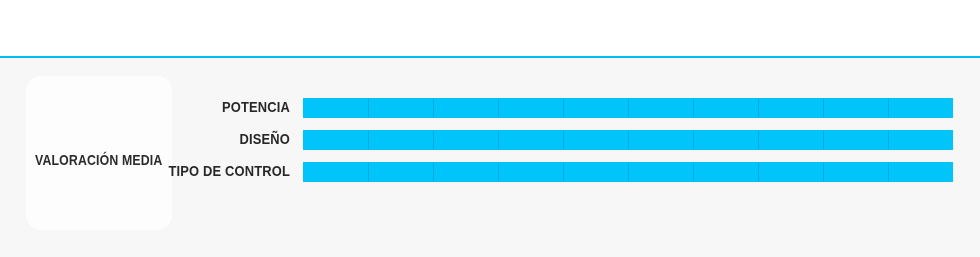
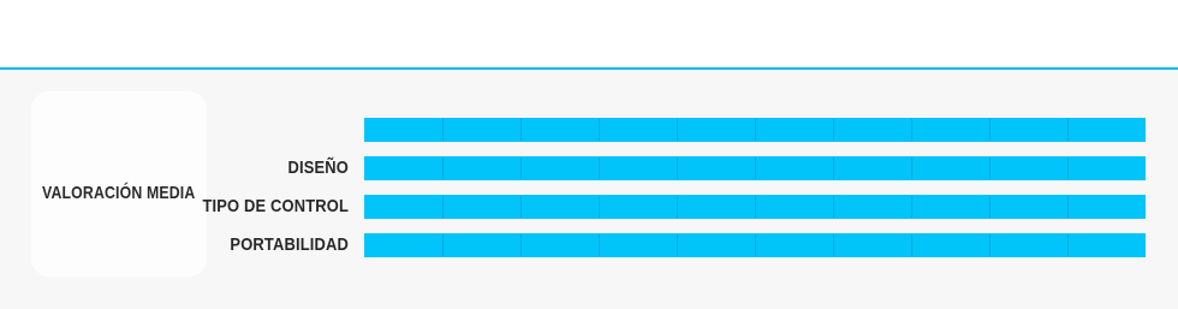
  VALORACIÓN MEDIA
- POTENCIA
  DISEÑO
  TIPO DE CONTROL
+ PORTABILIDAD
